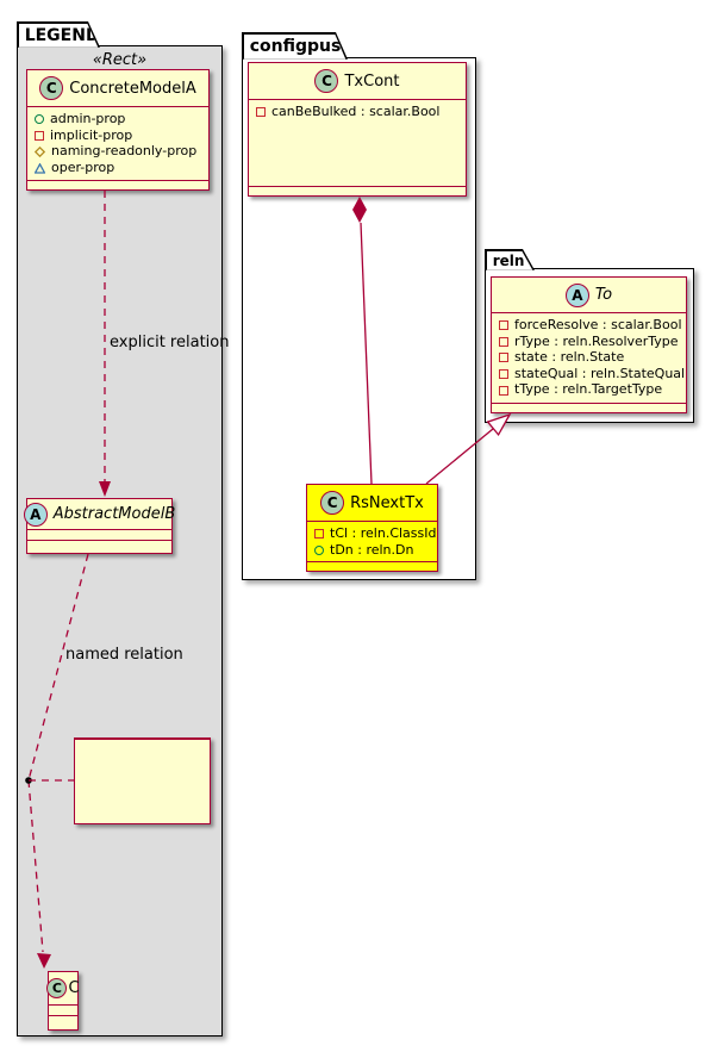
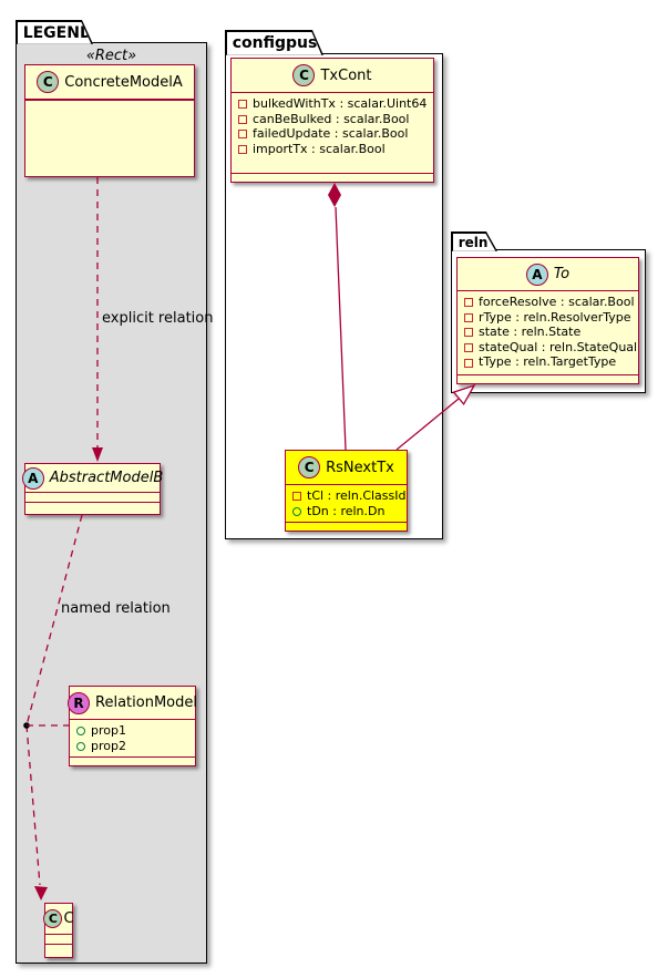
  LEGEND
  «Rect»
  configpus
  reln
  C
  ConcreteModelA
- admin-prop
- implicit-prop
- naming-readonly-prop
- oper-prop
  A
  AbstractModelB
+ R
+ RelationModel
+ prop1
+ prop2
  C
  C
  C
  TxCont
+ bulkedWithTx : scalar.Uint64
  canBeBulked : scalar.Bool
+ failedUpdate : scalar.Bool
+ importTx : scalar.Bool
  C
  RsNextTx
  tCl : reln.ClassId
  tDn : reln.Dn
  A
  To
  forceResolve : scalar.Bool
  rType : reln.ResolverType
  state : reln.State
  stateQual : reln.StateQual
  tType : reln.TargetType
  explicit relation
  named relation
